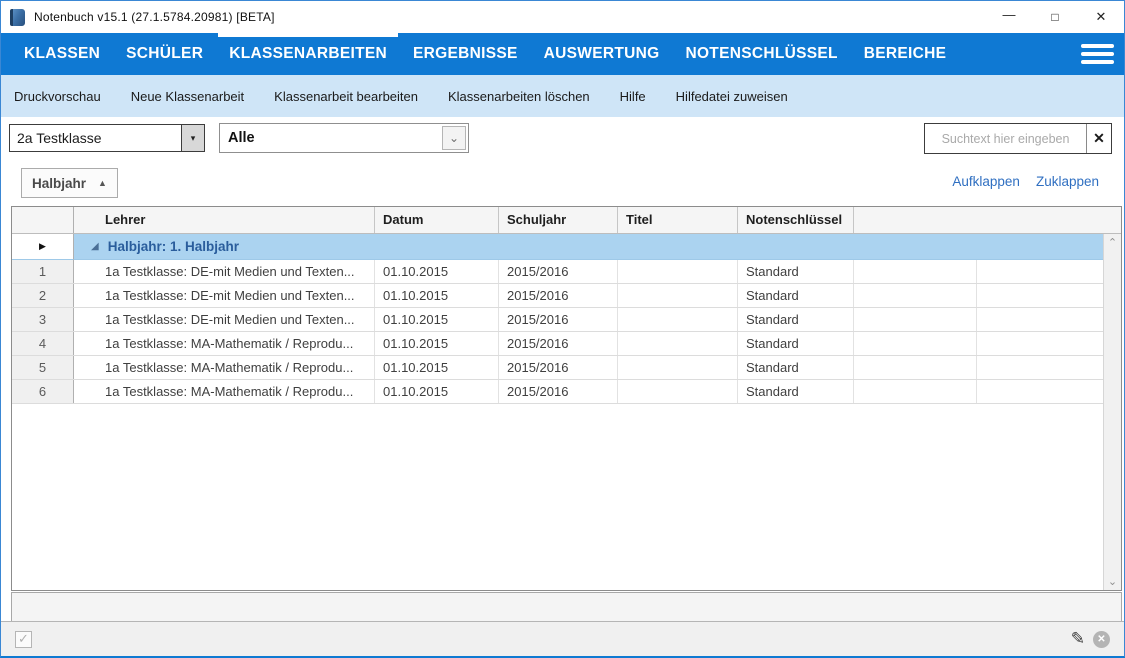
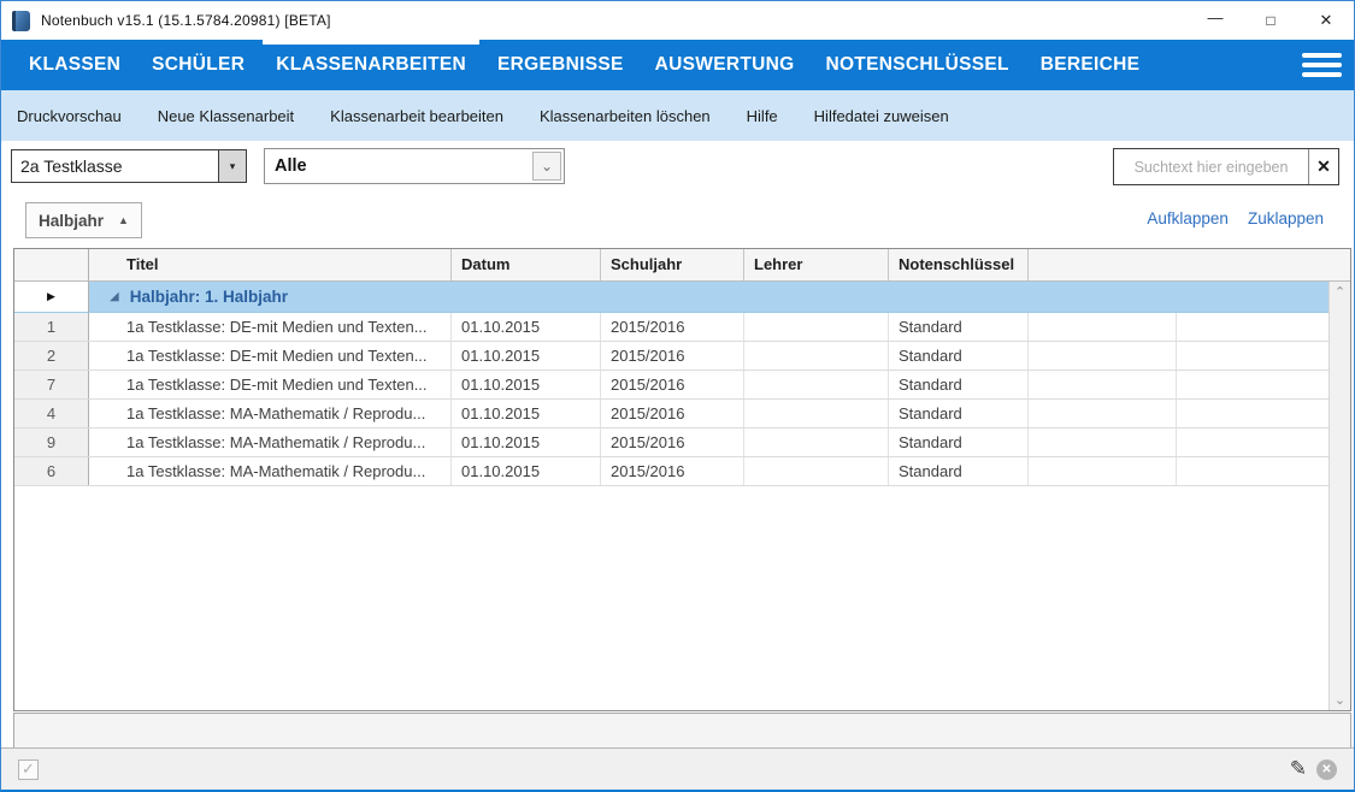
- Notenbuch v15.1 (27.1.5784.20981) [BETA]
+ Notenbuch v15.1 (15.1.5784.20981) [BETA]
  —
  □
  ✕
  KLASSEN
  SCHÜLER
  KLASSENARBEITEN
  ERGEBNISSE
  AUSWERTUNG
  NOTENSCHLÜSSEL
  BEREICHE
  Druckvorschau
  Neue Klassenarbeit
  Klassenarbeit bearbeiten
  Klassenarbeiten löschen
  Hilfe
  Hilfedatei zuweisen
  2a Testklasse
  ▾
  Alle
  ⌄
  Suchtext hier eingeben
  ✕
  Halbjahr
  ▲
  Aufklappen
  Zuklappen
- Lehrer
+ Titel
  Datum
  Schuljahr
- Titel
+ Lehrer
  Notenschlüssel
  ▶
  ◢
  Halbjahr: 1. Halbjahr
  1
  1a Testklasse: DE-mit Medien und Texten...
  01.10.2015
  2015/2016
  Standard
  2
  1a Testklasse: DE-mit Medien und Texten...
  01.10.2015
  2015/2016
  Standard
- 3
+ 7
  1a Testklasse: DE-mit Medien und Texten...
  01.10.2015
  2015/2016
  Standard
  4
  1a Testklasse: MA-Mathematik / Reprodu...
  01.10.2015
  2015/2016
  Standard
- 5
+ 9
  1a Testklasse: MA-Mathematik / Reprodu...
  01.10.2015
  2015/2016
  Standard
  6
  1a Testklasse: MA-Mathematik / Reprodu...
  01.10.2015
  2015/2016
  Standard
  ⌃
  ⌄
  ✓
  ✎
  ✕
